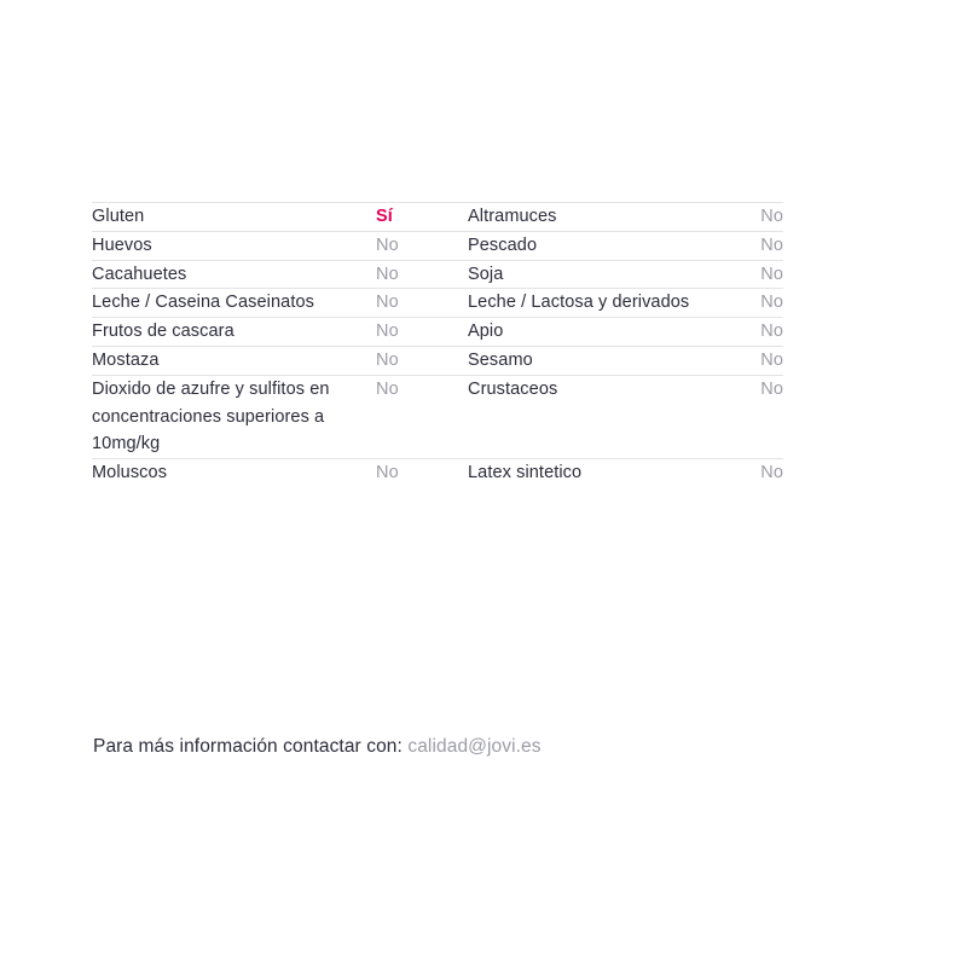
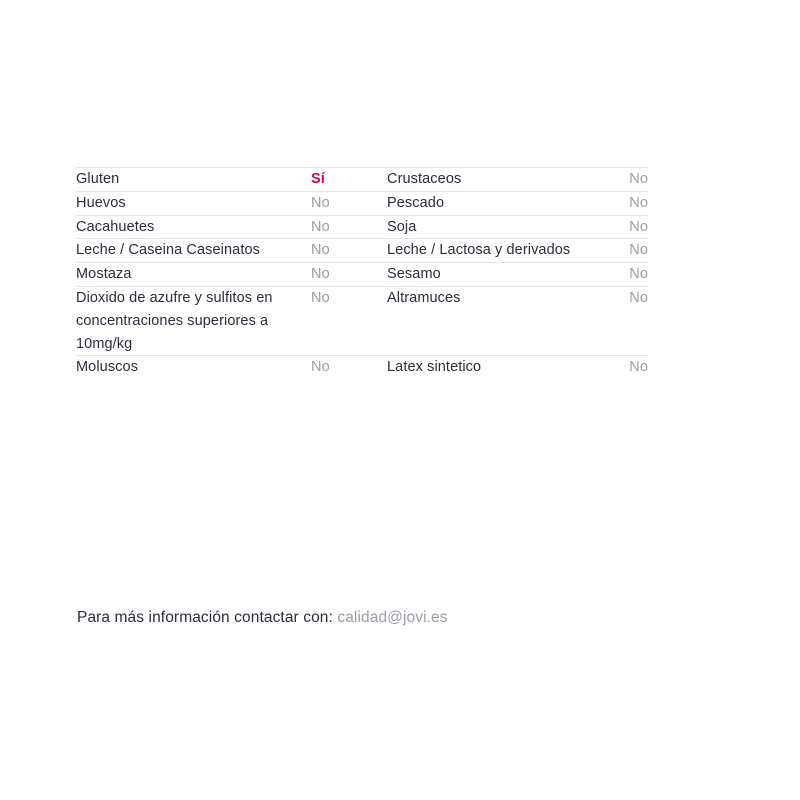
- Gluten	Sí	Altramuces	No
+ Gluten	Sí	Crustaceos	No
  Huevos	No	Pescado	No
  Cacahuetes	No	Soja	No
  Leche / Caseina Caseinatos	No	Leche / Lactosa y derivados	No
- Frutos de cascara	No	Apio	No
  Mostaza	No	Sesamo	No
- Dioxido de azufre y sulfitos en concentraciones superiores a 10mg/kg	No	Crustaceos	No
+ Dioxido de azufre y sulfitos en concentraciones superiores a 10mg/kg	No	Altramuces	No
  Moluscos	No	Latex sintetico	No
  Para más información contactar con: calidad@jovi.es
